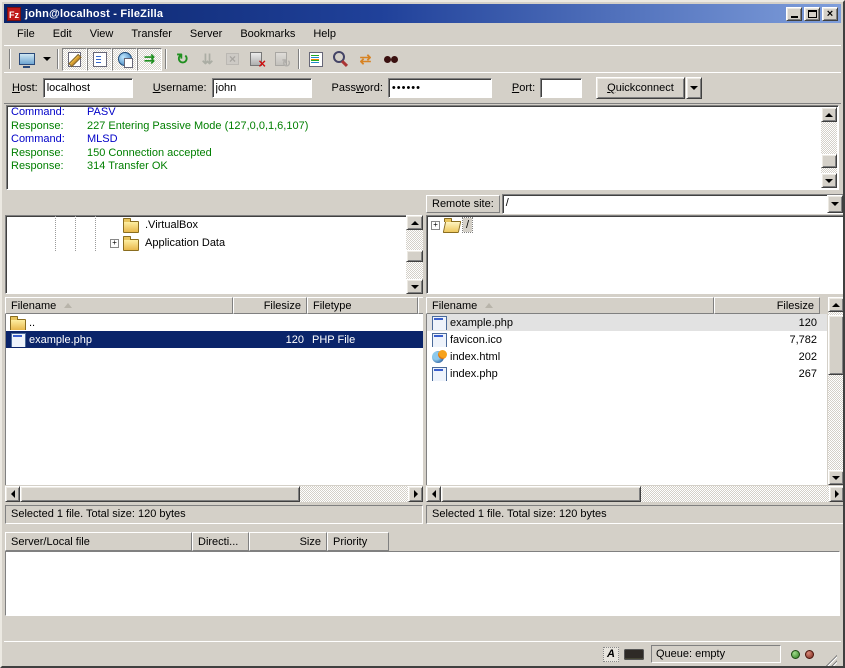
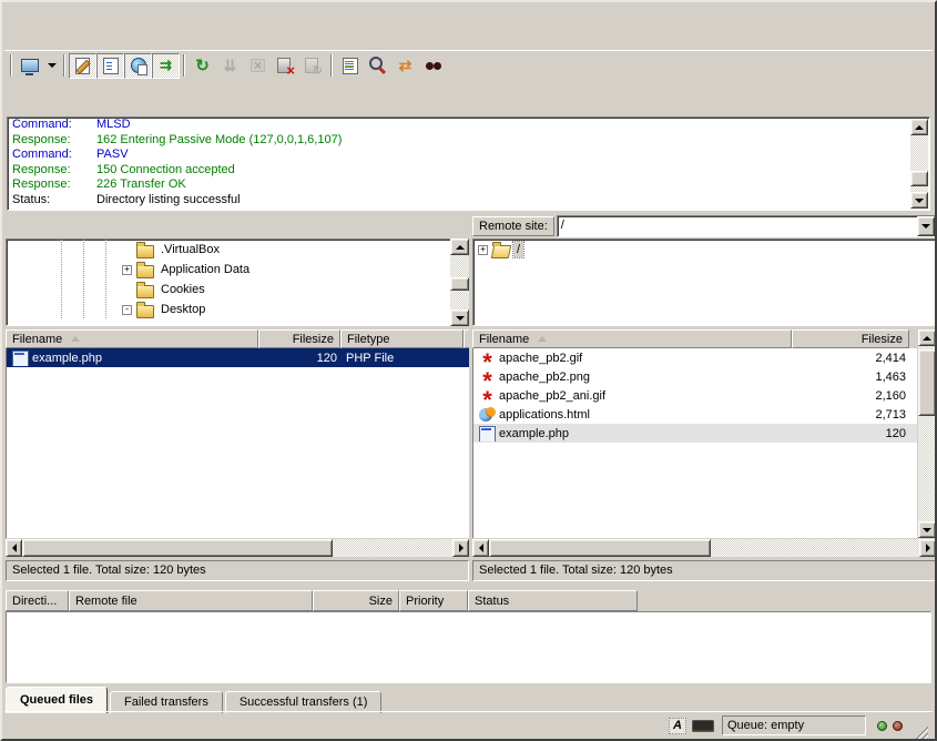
- Fz
- john@localhost - FileZilla
- ×
- File
- Edit
- View
- Transfer
- Server
- Bookmarks
- Help
- Host:
- localhost
- Username:
- john
- Password:
- ••••••
- Port:
- Quickconnect
  Command:
- PASV
+ MLSD
  Response:
- 227 Entering Passive Mode (127,0,0,1,6,107)
+ 162 Entering Passive Mode (127,0,0,1,6,107)
  Command:
- MLSD
+ PASV
  Response:
  150 Connection accepted
  Response:
- 314 Transfer OK
+ 226 Transfer OK
+ Status:
+ Directory listing successful
  .VirtualBox
  +
  Application Data
+ Cookies
+ -
+ Desktop
  Filename
  Filesize
  Filetype
- ..
  example.php
  120
  PHP File
  Selected 1 file. Total size: 120 bytes
  Remote site:
  /
  +
  /
  Filename
  Filesize
+ apache_pb2.gif
+ 2,414
+ apache_pb2.png
+ 1,463
+ apache_pb2_ani.gif
+ 2,160
+ applications.html
+ 2,713
  example.php
  120
- favicon.ico
- 7,782
- index.html
- 202
- index.php
- 267
  Selected 1 file. Total size: 120 bytes
- Server/Local file
  Directi...
+ Remote file
  Size
  Priority
+ Status
+ Queued files
+ Failed transfers
+ Successful transfers (1)
  A
  Queue: empty
